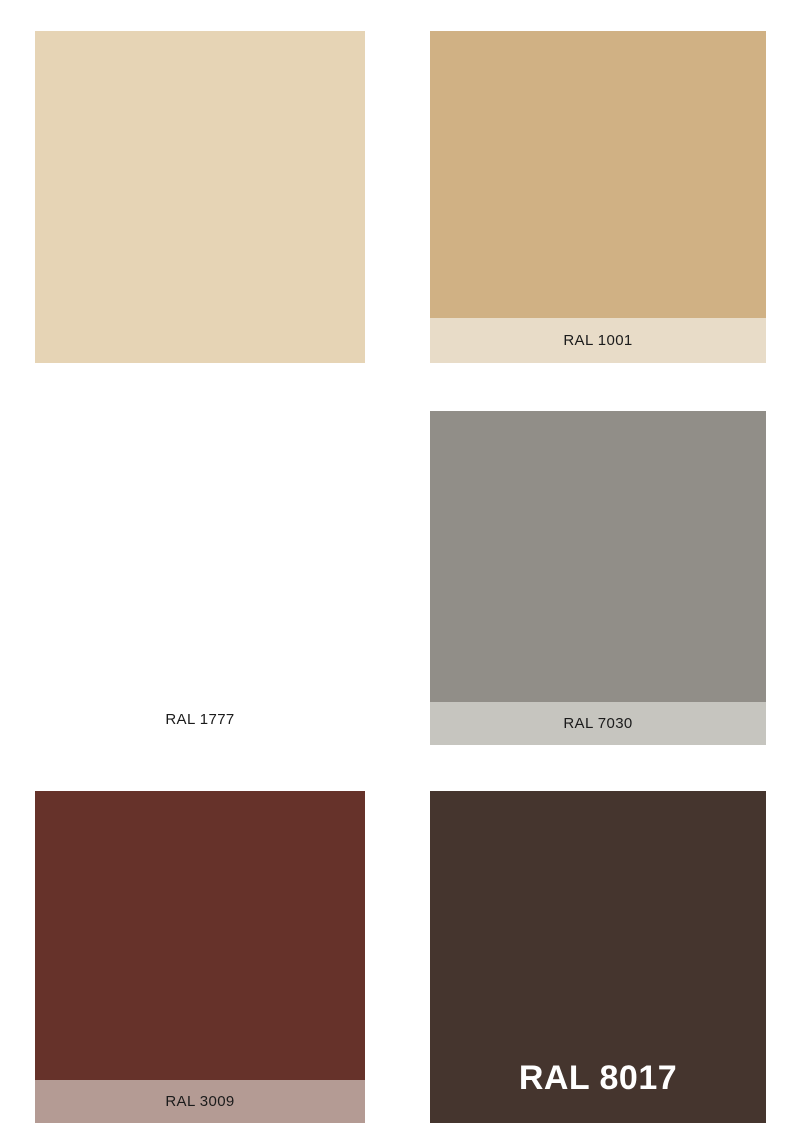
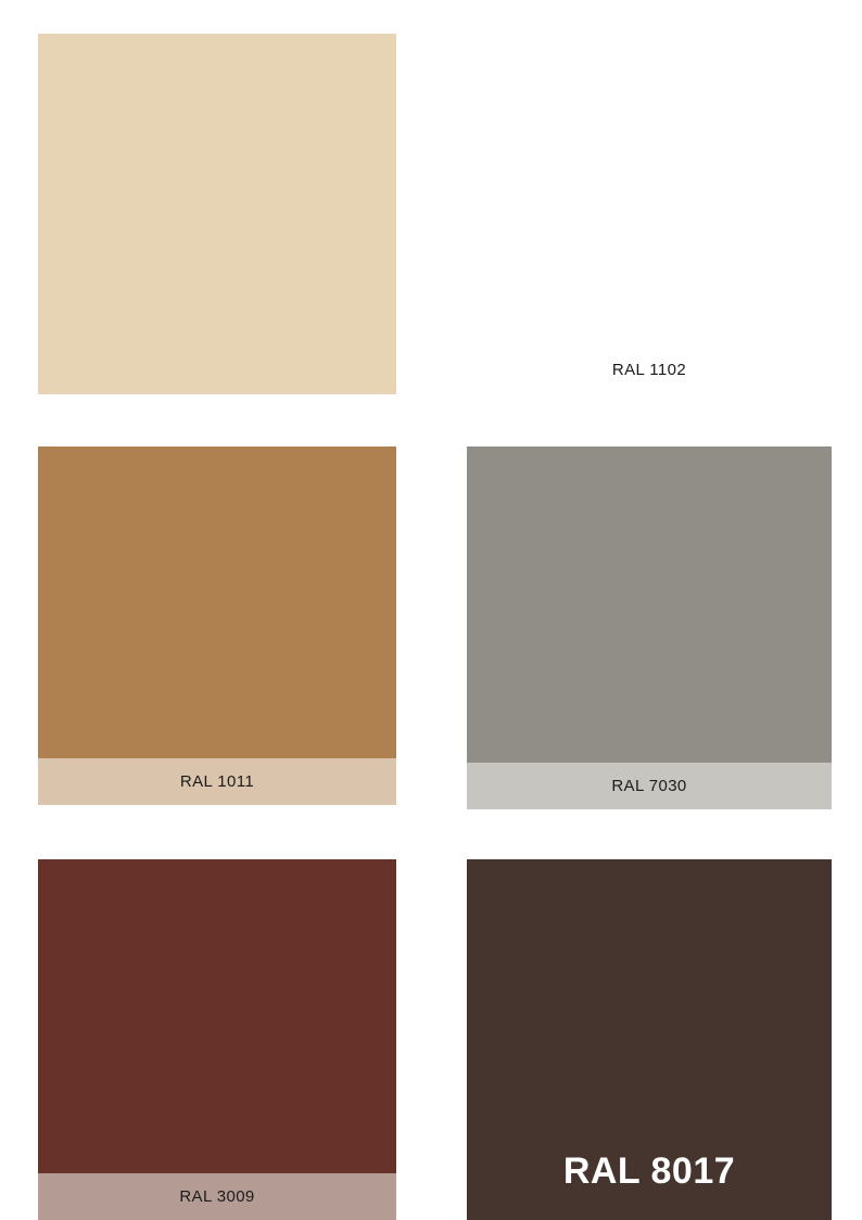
- RAL 1001
+ RAL 1102
- RAL 1777
+ RAL 1011
  RAL 7030
  RAL 3009
  RAL 8017
